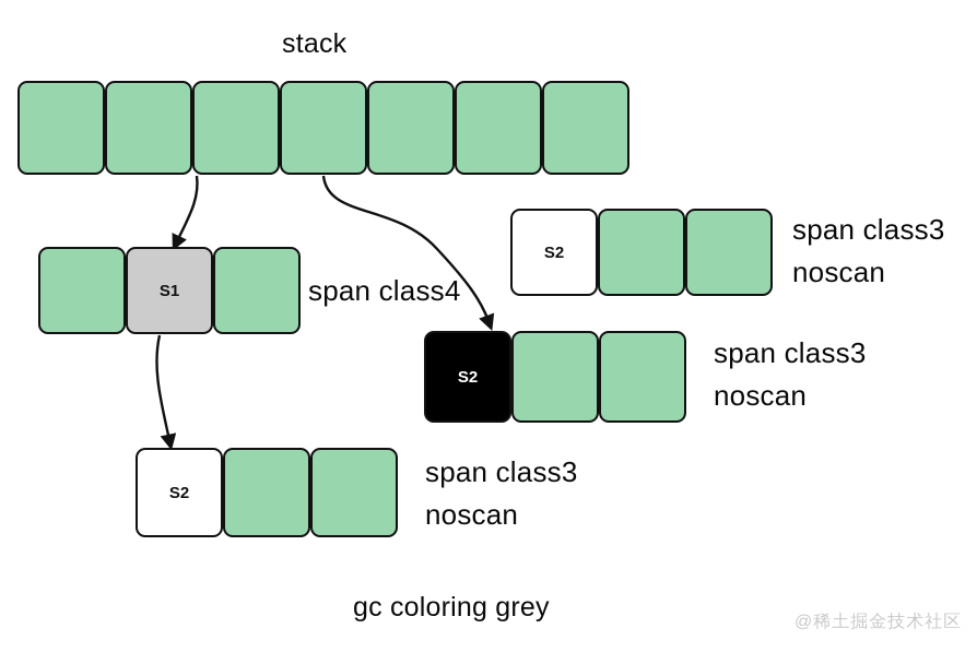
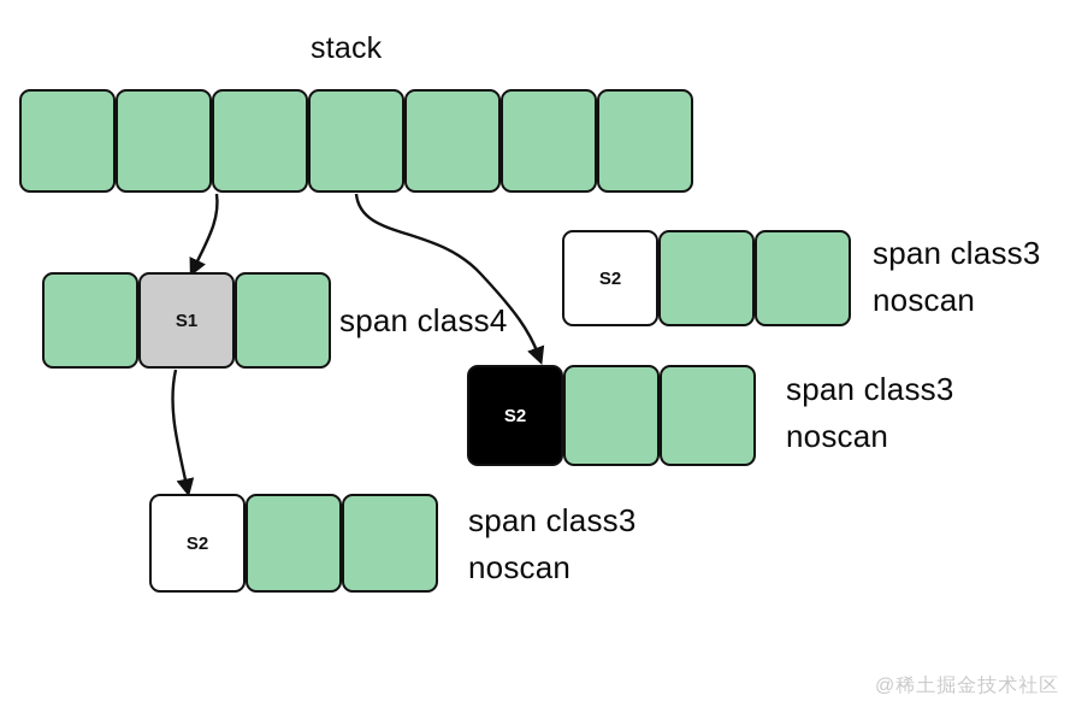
  stack
  S1
  S2
  S2
  S2
  span class4
  span class3
  noscan
  span class3
  noscan
  span class3
  noscan
- gc coloring grey
  @稀土掘金技术社区
